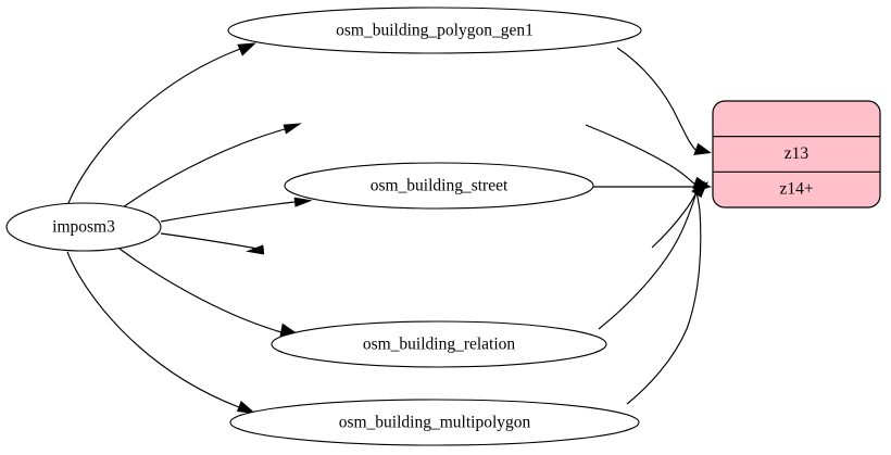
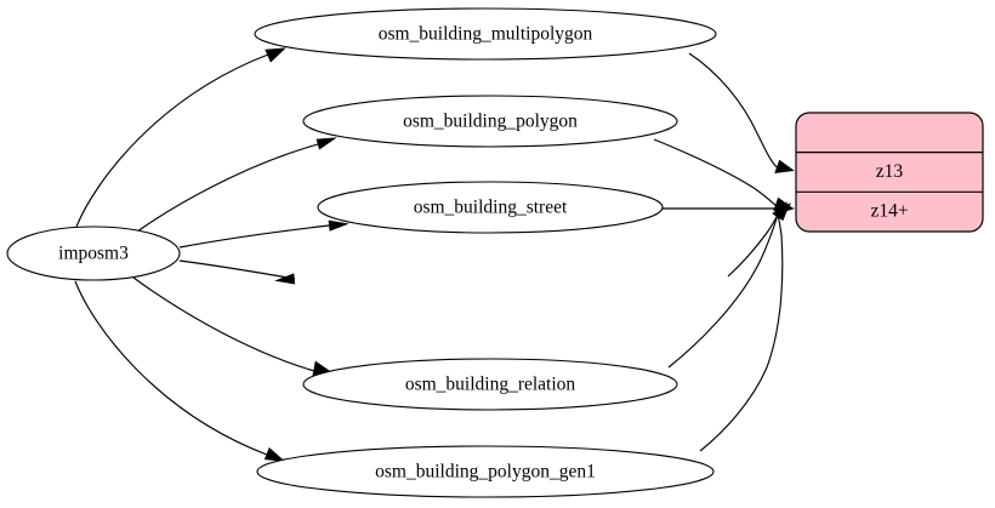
- osm_building_polygon_gen1
+ osm_building_multipolygon
+ osm_building_polygon
  osm_building_street
  osm_building_relation
- osm_building_multipolygon
+ osm_building_polygon_gen1
  z13
  z14+
  imposm3
